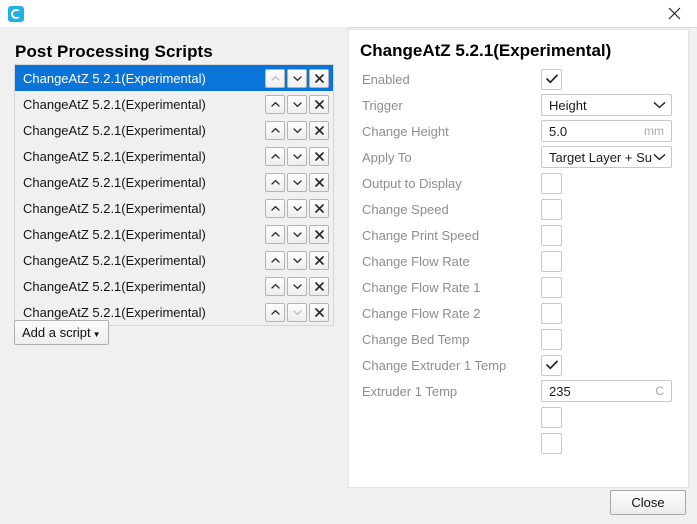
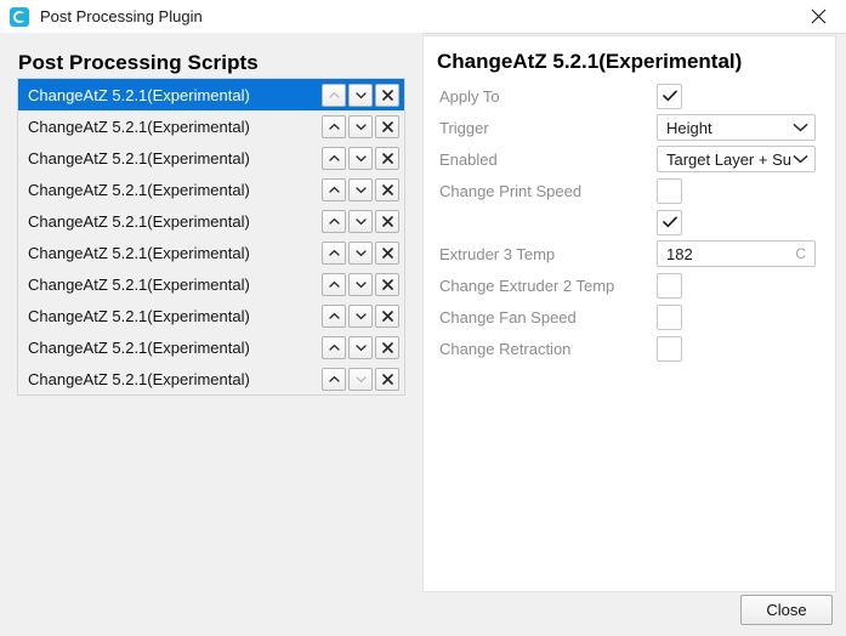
+ Post Processing Plugin
  Post Processing Scripts
  ChangeAtZ 5.2.1(Experimental)
  ChangeAtZ 5.2.1(Experimental)
  ChangeAtZ 5.2.1(Experimental)
  ChangeAtZ 5.2.1(Experimental)
  ChangeAtZ 5.2.1(Experimental)
  ChangeAtZ 5.2.1(Experimental)
  ChangeAtZ 5.2.1(Experimental)
  ChangeAtZ 5.2.1(Experimental)
  ChangeAtZ 5.2.1(Experimental)
  ChangeAtZ 5.2.1(Experimental)
- Add a script
- ▼
  ChangeAtZ 5.2.1(Experimental)
- Enabled
+ Apply To
  Trigger
  Height
- Change Height
- 5.0
- mm
- Apply To
+ Enabled
  Target Layer + Su
- Output to Display
- Change Speed
  Change Print Speed
- Change Flow Rate
- Change Flow Rate 1
- Change Flow Rate 2
- Change Bed Temp
- Change Extruder 1 Temp
- Extruder 1 Temp
+ Extruder 3 Temp
- 235
+ 182
  C
+ Change Extruder 2 Temp
+ Change Fan Speed
+ Change Retraction
  Close
